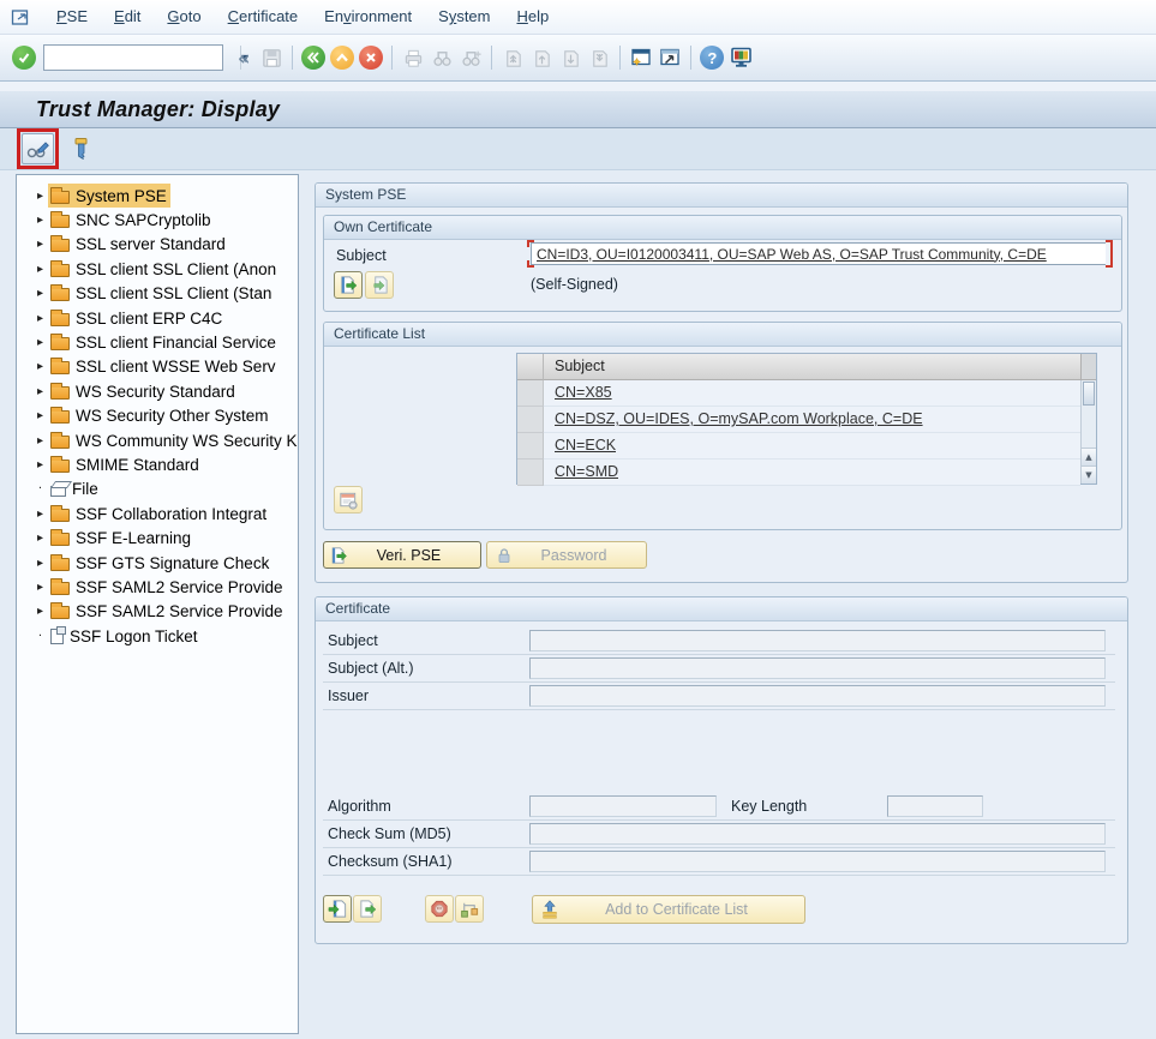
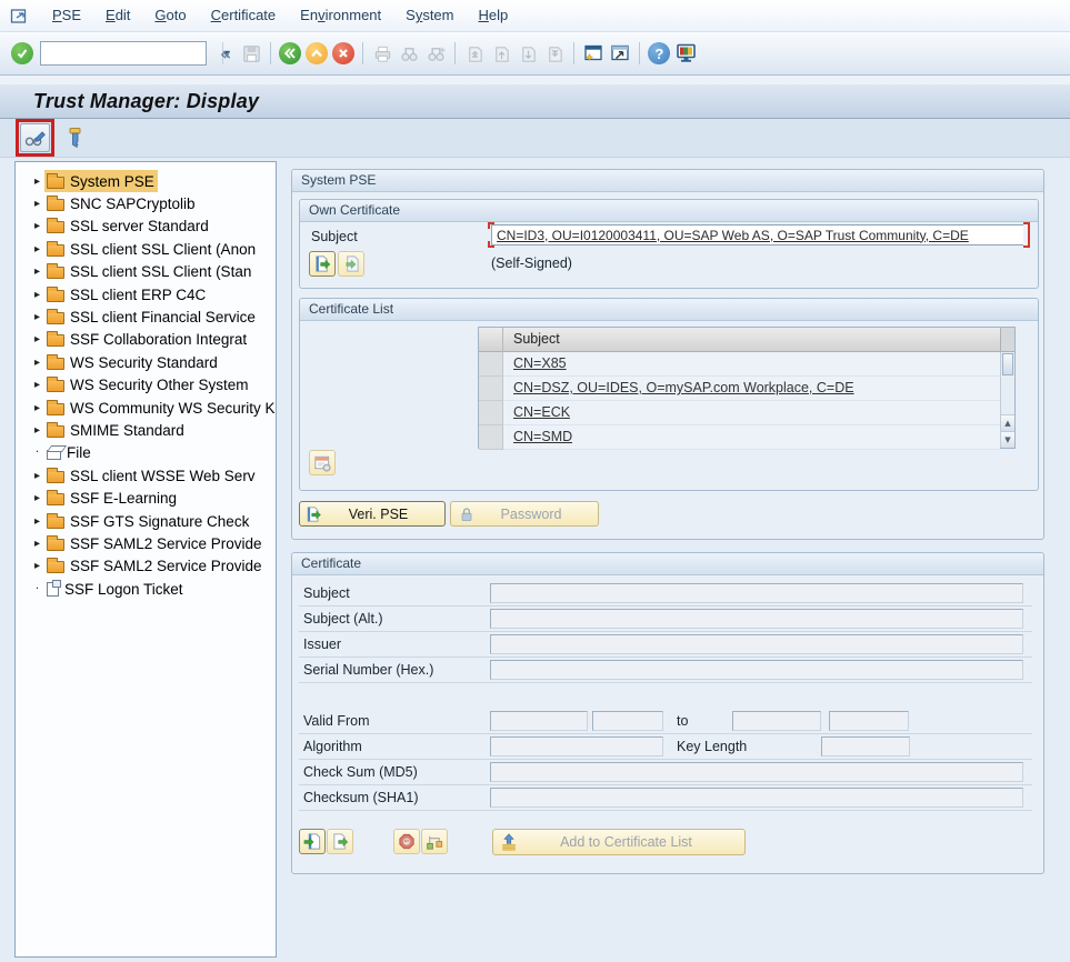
  PSE
  Edit
  Goto
  Certificate
  Environment
  System
  Help
  ▼
  «
  ?
  Trust Manager: Display
  ▸
  System PSE
  ▸
  SNC SAPCryptolib
  ▸
  SSL server Standard
  ▸
  SSL client SSL Client (Anon
  ▸
  SSL client SSL Client (Stan
  ▸
  SSL client ERP C4C
  ▸
  SSL client Financial Service
  ▸
- SSL client WSSE Web Serv
+ SSF Collaboration Integrat
  ▸
  WS Security Standard
  ▸
  WS Security Other System
  ▸
  WS Community WS Security K
  ▸
  SMIME Standard
  ·
  File
  ▸
- SSF Collaboration Integrat
+ SSL client WSSE Web Serv
  ▸
  SSF E-Learning
  ▸
  SSF GTS Signature Check
  ▸
  SSF SAML2 Service Provide
  ▸
  SSF SAML2 Service Provide
  ·
  SSF Logon Ticket
  System PSE
  Own Certificate
  Subject
  CN=ID3, OU=I0120003411, OU=SAP Web AS, O=SAP Trust Community, C=DE
  (Self-Signed)
  Certificate List
  Subject
  CN=X85
  CN=DSZ, OU=IDES, O=mySAP.com Workplace, C=DE
  CN=ECK
  CN=SMD
  ▲
  ▼
  Veri. PSE
  Password
  Certificate
  Subject
  Subject (Alt.)
  Issuer
+ Serial Number (Hex.)
+ Valid From
+ to
  Algorithm
  Key Length
  Check Sum (MD5)
  Checksum (SHA1)
  Add to Certificate List
